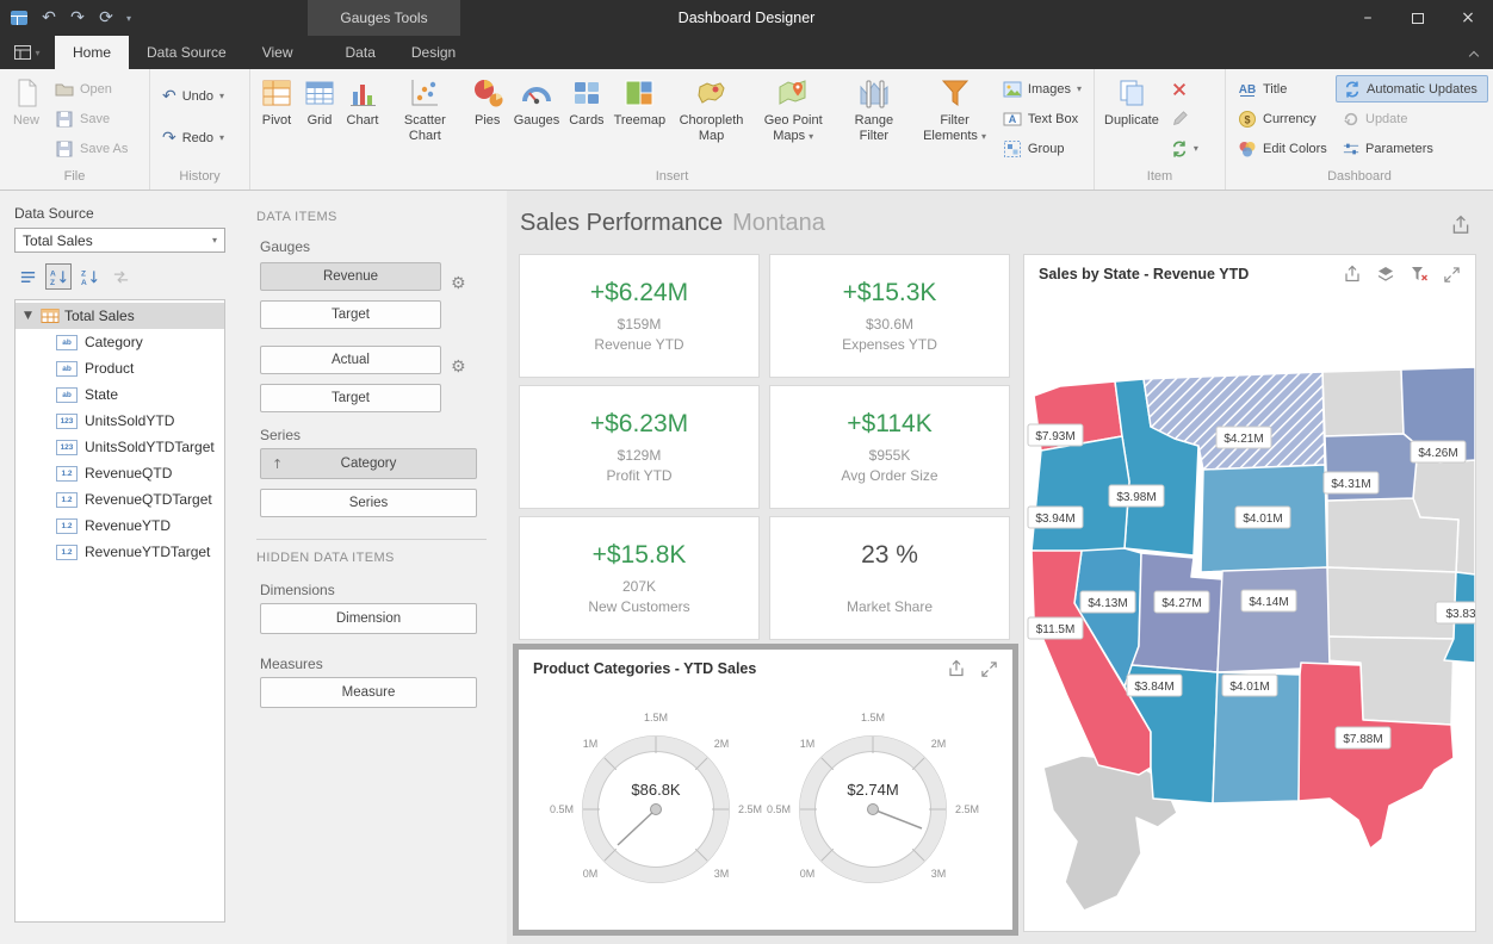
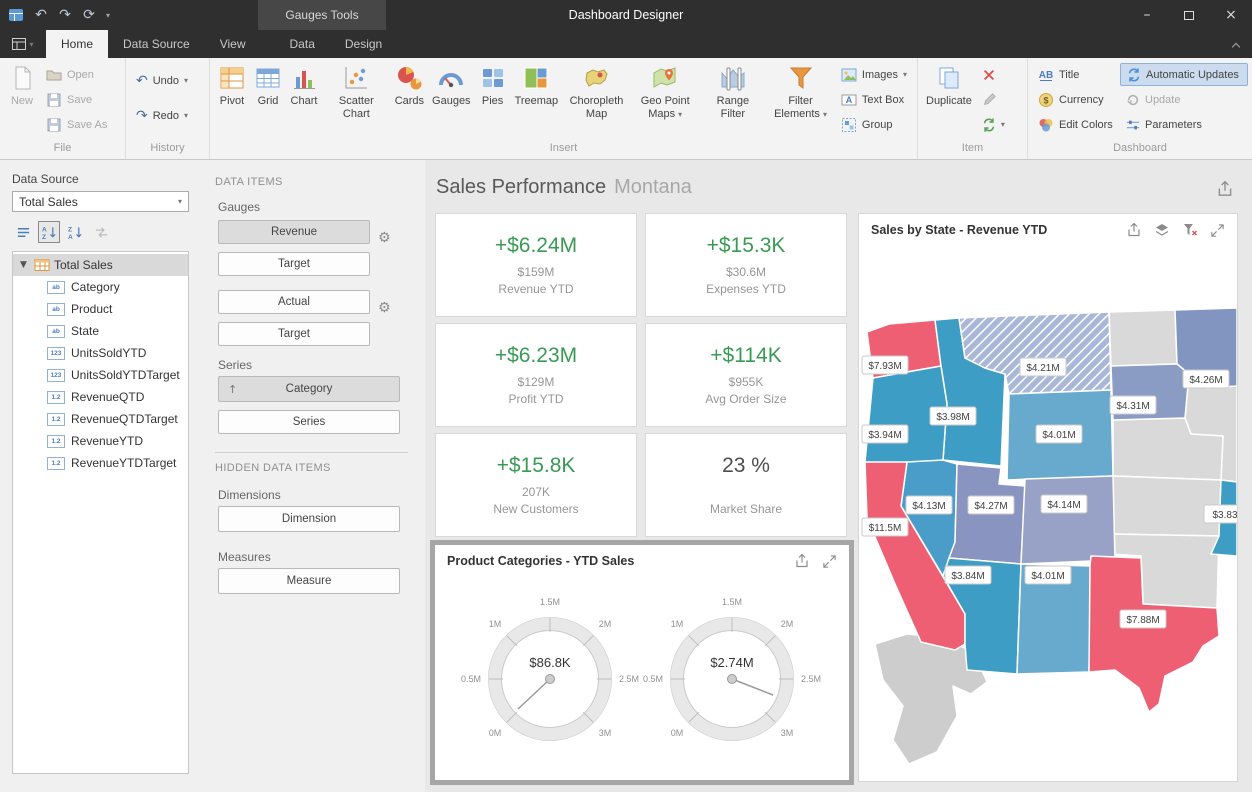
  ↶
  ↷
  ⟳
  ▾
  Gauges Tools
  Dashboard Designer
  –
  ×
  ▾
  Home
  Data Source
  View
  Data
  Design
  New
  Open
  Save
  Save As
  File
  ↶
  Undo
  ▾
  ↷
  Redo
  ▾
  History
  Pivot
  Grid
  Chart
  Scatter Chart
- Pies
+ Cards
  Gauges
- Cards
+ Pies
  Treemap
  Choropleth Map
  Geo Point Maps ▾
  Range Filter
  Filter Elements ▾
  Images
  ▾
  A
  Text Box
  Group
  Insert
  Duplicate
  ▾
  Item
  AB
  Title
  $
  Currency
  Edit Colors
  Automatic Updates
  Update
  Parameters
  Dashboard
  Data Source
  Total Sales
  ▾
  ▼
  Total Sales
  Category
  Product
  State
  UnitsSoldYTD
  UnitsSoldYTDTarget
  RevenueQTD
  RevenueQTDTarget
  RevenueYTD
  RevenueYTDTarget
  DATA ITEMS
  Gauges
  Revenue
  ⚙
  Target
  Actual
  ⚙
  Target
  Series
  ↑
  Category
  Series
  HIDDEN DATA ITEMS
  Dimensions
  Dimension
  Measures
  Measure
  Sales Performance Montana
  +$6.24M
  $159M
  Revenue YTD
  +$15.3K
  $30.6M
  Expenses YTD
  +$6.23M
  $129M
  Profit YTD
  +$114K
  $955K
  Avg Order Size
  +$15.8K
  207K
  New Customers
  23 %
  Market Share
  Product Categories - YTD Sales
  0M
  0.5M
  1M
  1.5M
  2M
  2.5M
  3M
  $86.8K
  0M
  0.5M
  1M
  1.5M
  2M
  2.5M
  3M
  $2.74M
  Sales by State - Revenue YTD
  $7.93M
  $4.21M
  $4.26M
  $3.98M
  $4.31M
  $3.94M
  $4.01M
  $4.13M
  $4.27M
  $4.14M
  $11.5M
  $3.83
  $3.84M
  $4.01M
  $7.88M
